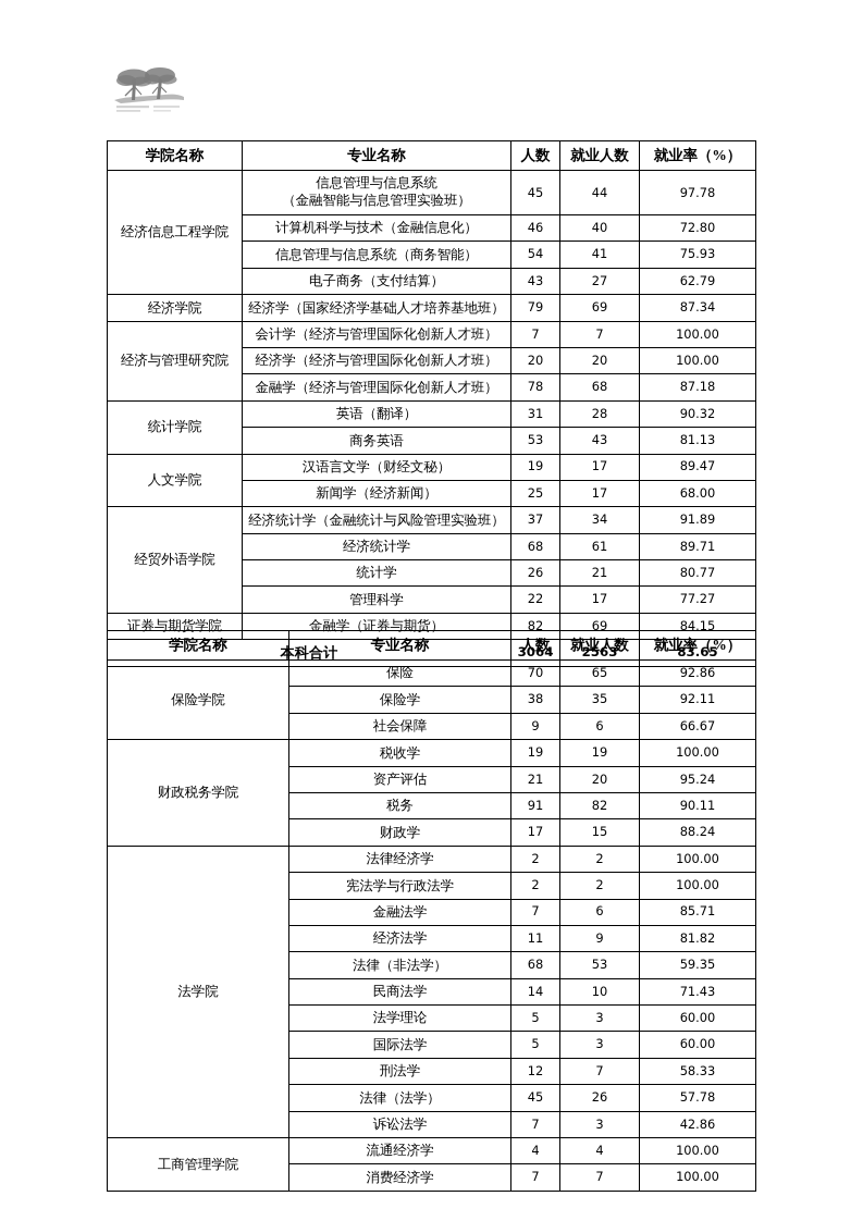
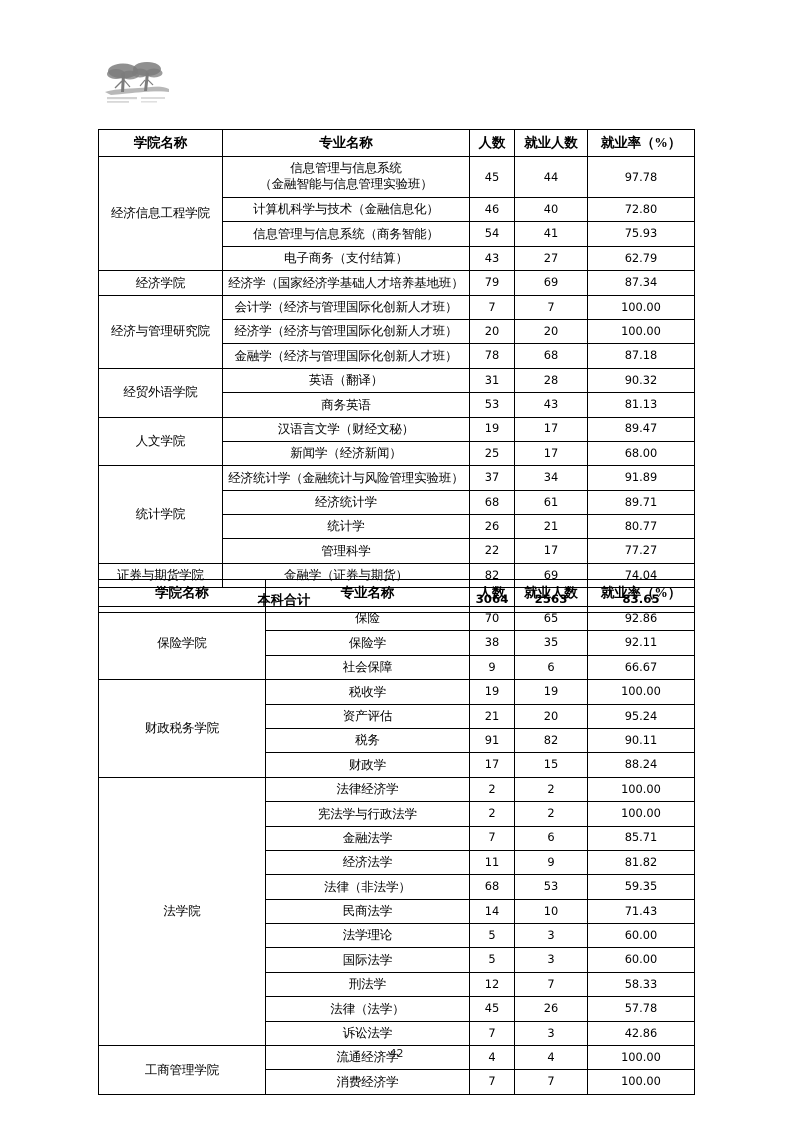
  学院名称	专业名称	人数	就业人数	就业率（%）
  经济信息工程学院	信息管理与信息系统 （金融智能与信息管理实验班）	45	44	97.78
  计算机科学与技术（金融信息化）	46	40	72.80
  信息管理与信息系统（商务智能）	54	41	75.93
  电子商务（支付结算）	43	27	62.79
  经济学院	经济学（国家经济学基础人才培养基地班）	79	69	87.34
  经济与管理研究院	会计学（经济与管理国际化创新人才班）	7	7	100.00
  经济学（经济与管理国际化创新人才班）	20	20	100.00
  金融学（经济与管理国际化创新人才班）	78	68	87.18
- 统计学院	英语（翻译）	31	28	90.32
+ 经贸外语学院	英语（翻译）	31	28	90.32
  商务英语	53	43	81.13
  人文学院	汉语言文学（财经文秘）	19	17	89.47
  新闻学（经济新闻）	25	17	68.00
- 经贸外语学院	经济统计学（金融统计与风险管理实验班）	37	34	91.89
+ 统计学院	经济统计学（金融统计与风险管理实验班）	37	34	91.89
  经济统计学	68	61	89.71
  统计学	26	21	80.77
  管理科学	22	17	77.27
- 证券与期货学院	金融学（证券与期货）	82	69	84.15
+ 证券与期货学院	金融学（证券与期货）	82	69	74.04
  本科合计	3064	2563	83.65
  学院名称	专业名称	人数	就业人数	就业率（%）
  保险学院	保险	70	65	92.86
  保险学	38	35	92.11
  社会保障	9	6	66.67
  财政税务学院	税收学	19	19	100.00
  资产评估	21	20	95.24
  税务	91	82	90.11
  财政学	17	15	88.24
  法学院	法律经济学	2	2	100.00
  宪法学与行政法学	2	2	100.00
  金融法学	7	6	85.71
  经济法学	11	9	81.82
  法律（非法学）	68	53	59.35
  民商法学	14	10	71.43
  法学理论	5	3	60.00
  国际法学	5	3	60.00
  刑法学	12	7	58.33
  法律（法学）	45	26	57.78
  诉讼法学	7	3	42.86
  工商管理学院	流通经济学	4	4	100.00
  消费经济学	7	7	100.00
+ 42
